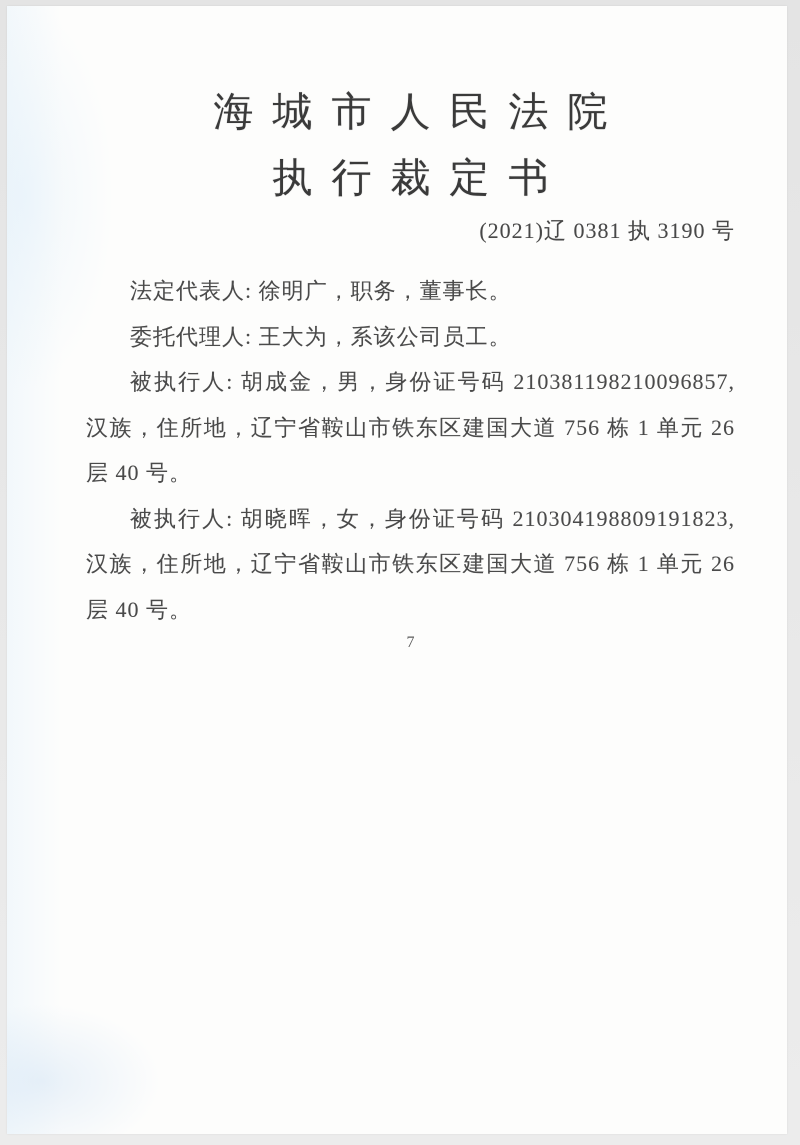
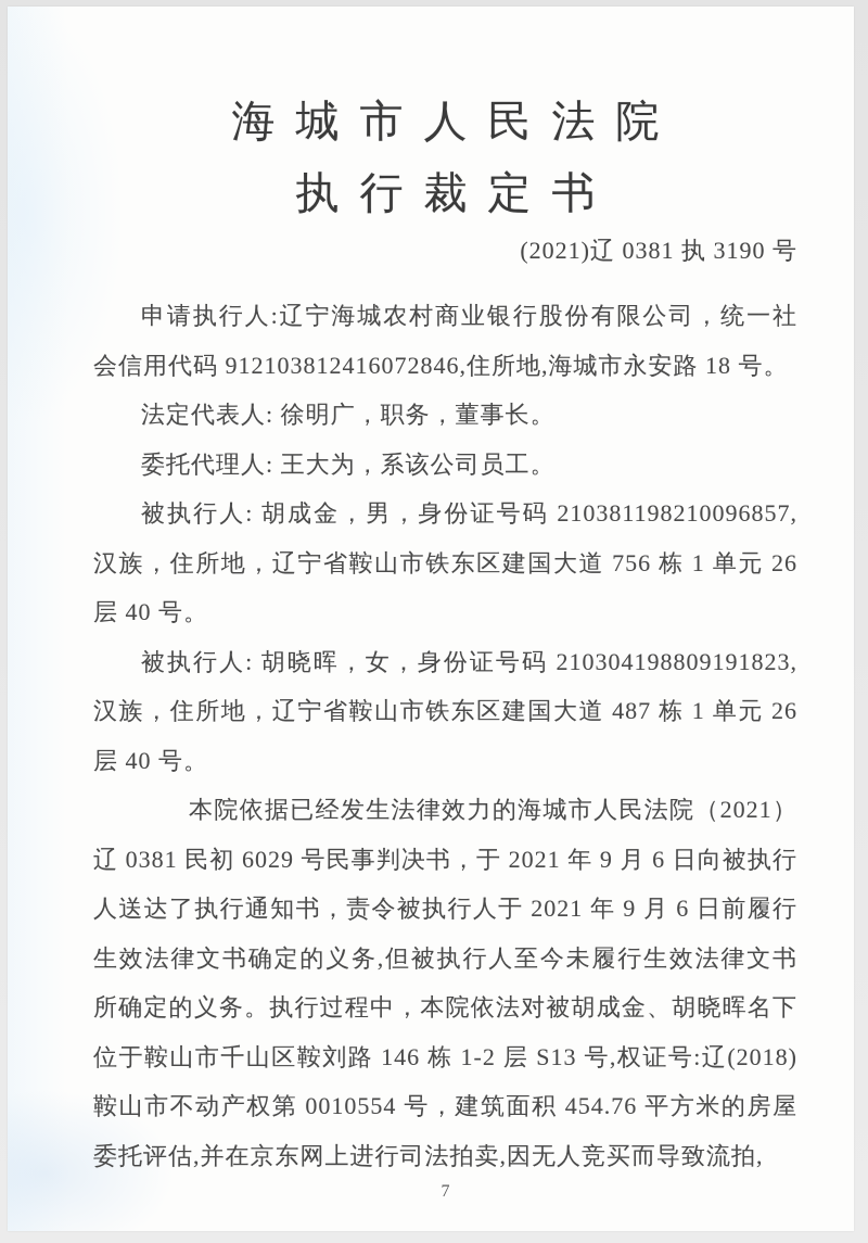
  海城市人民法院
  执行裁定书
  (2021)辽 0381 执 3190 号
+ 申请执行人:辽宁海城农村商业银行股份有限公司，统一社会信用代码 912103812416072846,住所地,海城市永安路 18 号。
  法定代表人: 徐明广，职务，董事长。
  委托代理人: 王大为，系该公司员工。
  被执行人: 胡成金，男，身份证号码 210381198210096857,汉族，住所地，辽宁省鞍山市铁东区建国大道 756 栋 1 单元 26 层 40 号。
- 被执行人: 胡晓晖，女，身份证号码 210304198809191823,汉族，住所地，辽宁省鞍山市铁东区建国大道 756 栋 1 单元 26 层 40 号。
+ 被执行人: 胡晓晖，女，身份证号码 210304198809191823,汉族，住所地，辽宁省鞍山市铁东区建国大道 487 栋 1 单元 26 层 40 号。
+ 本院依据已经发生法律效力的海城市人民法院（2021）辽 0381 民初 6029 号民事判决书，于 2021 年 9 月 6 日向被执行人送达了执行通知书，责令被执行人于 2021 年 9 月 6 日前履行生效法律文书确定的义务,但被执行人至今未履行生效法律文书所确定的义务。执行过程中，本院依法对被胡成金、胡晓晖名下位于鞍山市千山区鞍刘路 146 栋 1-2 层 S13 号,权证号:辽(2018)鞍山市不动产权第 0010554 号，建筑面积 454.76 平方米的房屋委托评估,并在京东网上进行司法拍卖,因无人竞买而导致流拍,
  7
